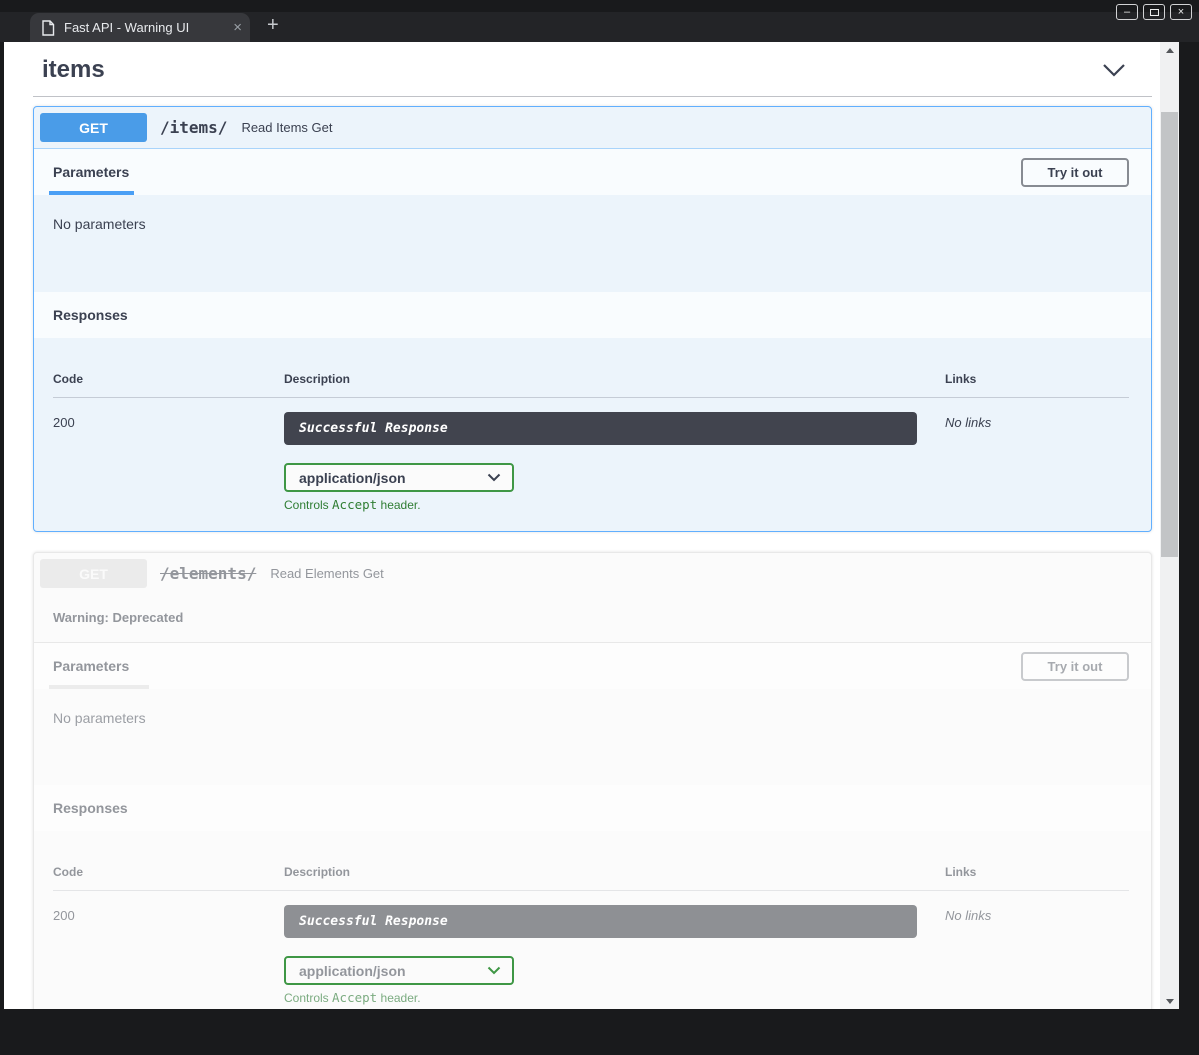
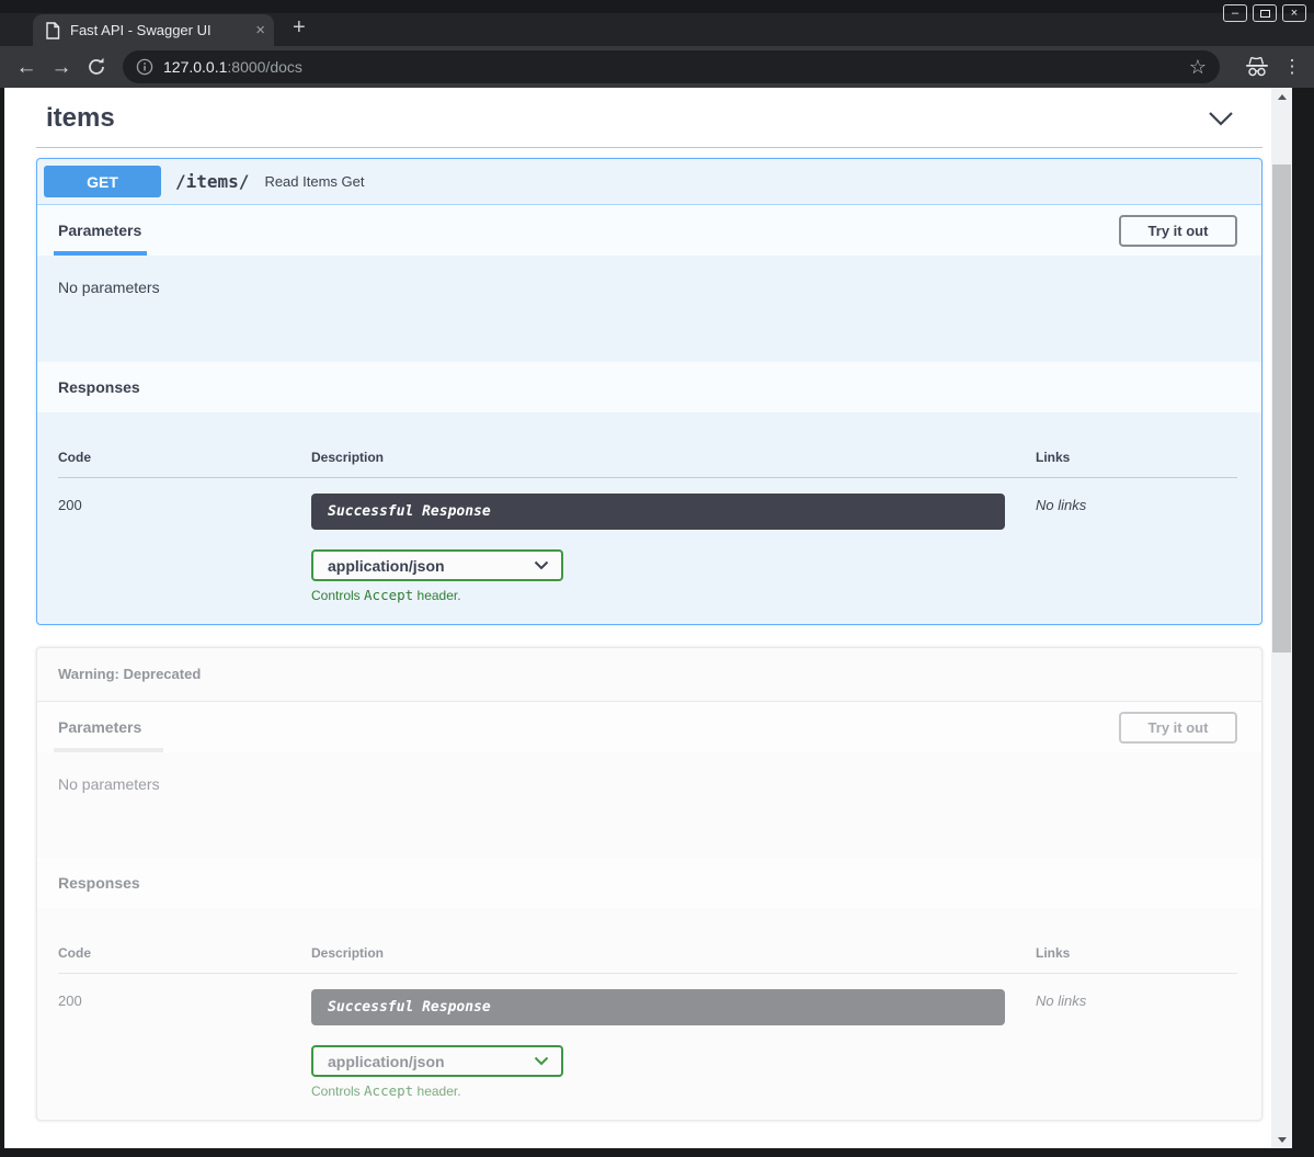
  –
  ×
- Fast API - Warning UI
+ Fast API - Swagger UI
  ×
  +
+ ←
+ →
+ 127.0.0.1:8000/docs
+ ☆
+ ⋮
  items
  GET
  /items/
  Read Items Get
  Parameters
  Try it out
  No parameters
  Responses
  Code
  Description
  Links
  200
  Successful Response
  application/json
  Controls Accept header.
  No links
- /elements/
- Read Elements Get
  Warning: Deprecated
  Parameters
  Try it out
  No parameters
  Responses
  Code
  Description
  Links
  200
  Successful Response
  application/json
  Controls Accept header.
  No links
